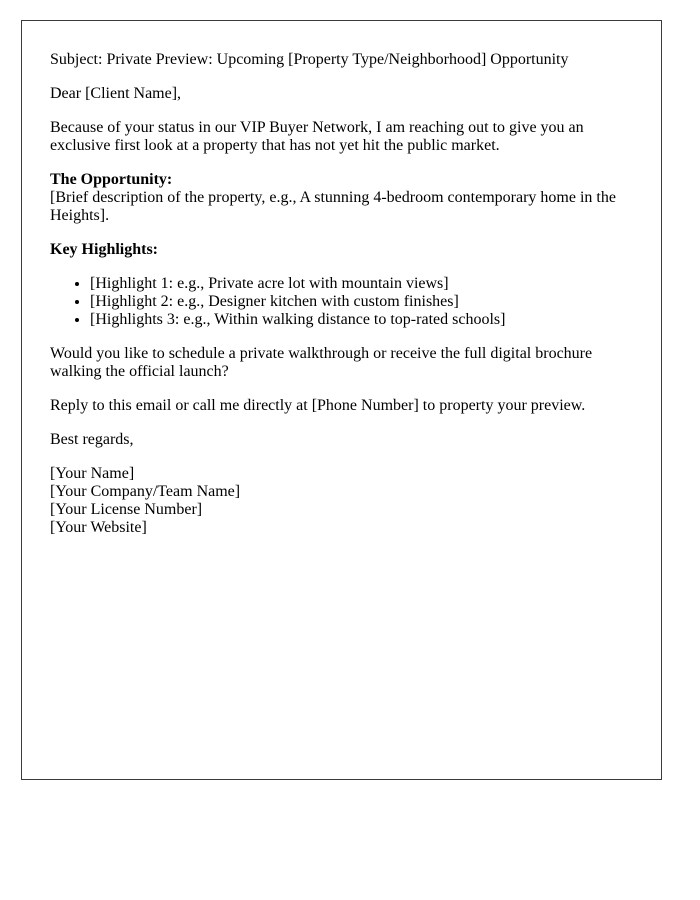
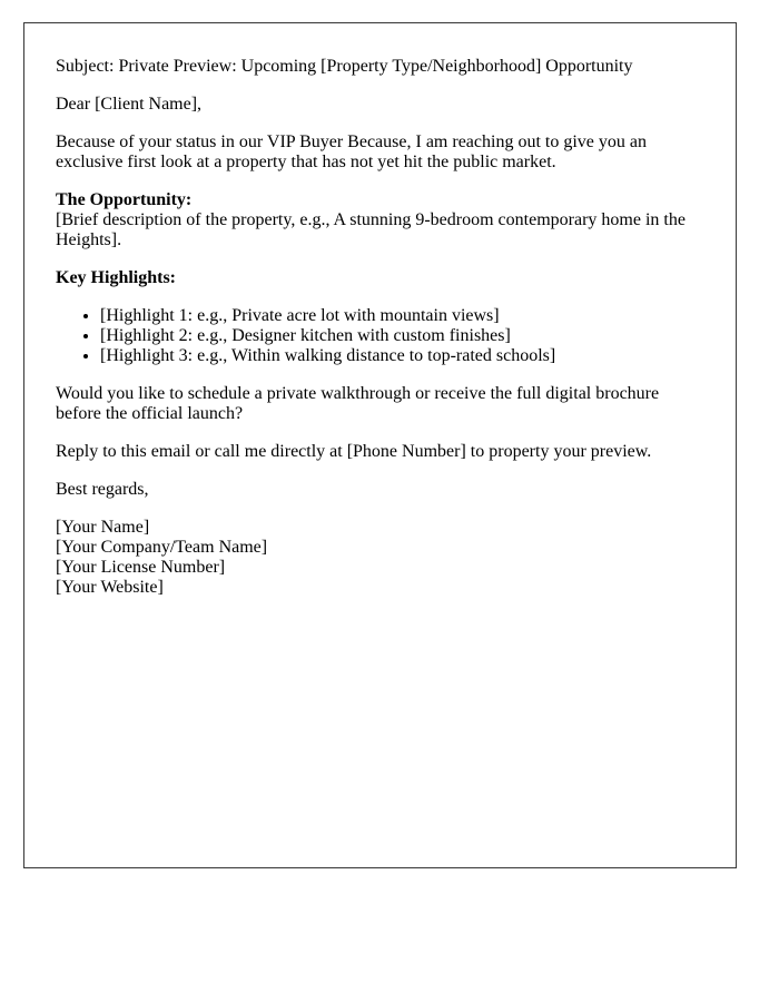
  Subject: Private Preview: Upcoming [Property Type/Neighborhood] Opportunity
  Dear [Client Name],
- Because of your status in our VIP Buyer Network, I am reaching out to give you an exclusive first look at a property that has not yet hit the public market.
+ Because of your status in our VIP Buyer Because, I am reaching out to give you an exclusive first look at a property that has not yet hit the public market.
  The Opportunity:
- [Brief description of the property, e.g., A stunning 4-bedroom contemporary home in the Heights].
+ [Brief description of the property, e.g., A stunning 9-bedroom contemporary home in the Heights].
  Key Highlights:
  [Highlight 1: e.g., Private acre lot with mountain views]
  [Highlight 2: e.g., Designer kitchen with custom finishes]
- [Highlights 3: e.g., Within walking distance to top-rated schools]
+ [Highlight 3: e.g., Within walking distance to top-rated schools]
- Would you like to schedule a private walkthrough or receive the full digital brochure walking the official launch?
+ Would you like to schedule a private walkthrough or receive the full digital brochure before the official launch?
  Reply to this email or call me directly at [Phone Number] to property your preview.
  Best regards,
  [Your Name]
  [Your Company/Team Name]
  [Your License Number]
  [Your Website]
